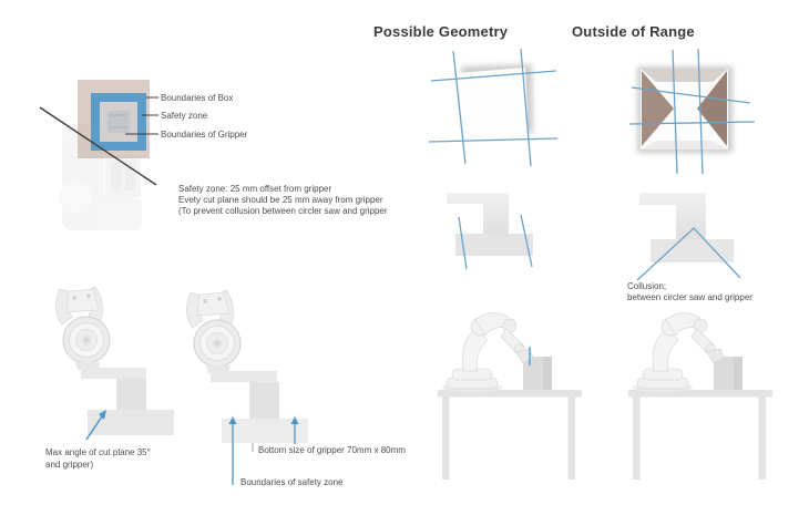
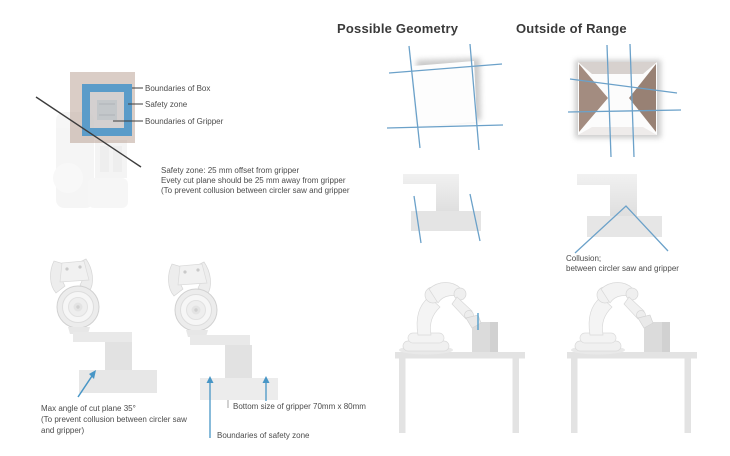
  Possible Geometry
  Outside of Range
  Boundaries of Box
  Safety zone
  Boundaries of Gripper
  Safety zone: 25 mm offset from gripper
  Evety cut plane should be 25 mm away from gripper
  (To prevent collusion between circler saw and gripper
  Max angle of cut plane 35°
+ (To prevent collusion between circler saw
  and gripper)
  Collusion;
  between circler saw and gripper
  Bottom size of gripper 70mm x 80mm
  Boundaries of safety zone
